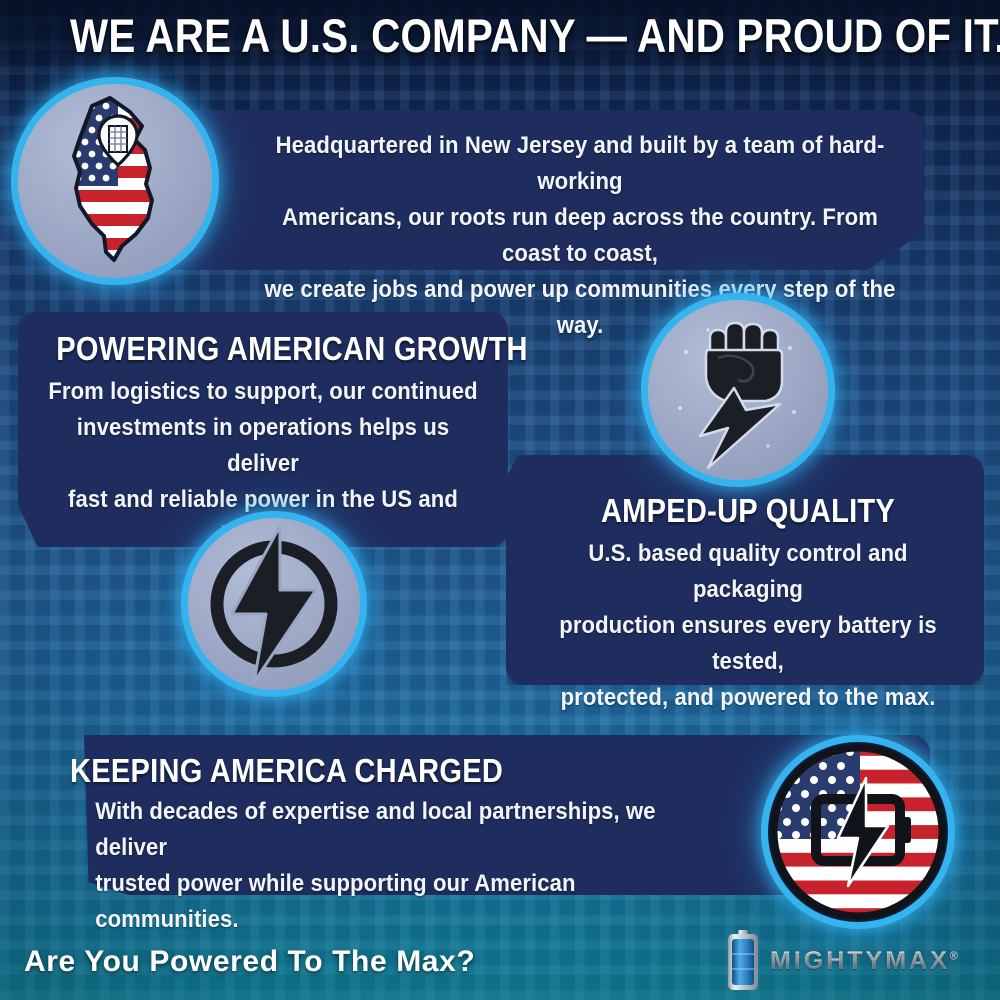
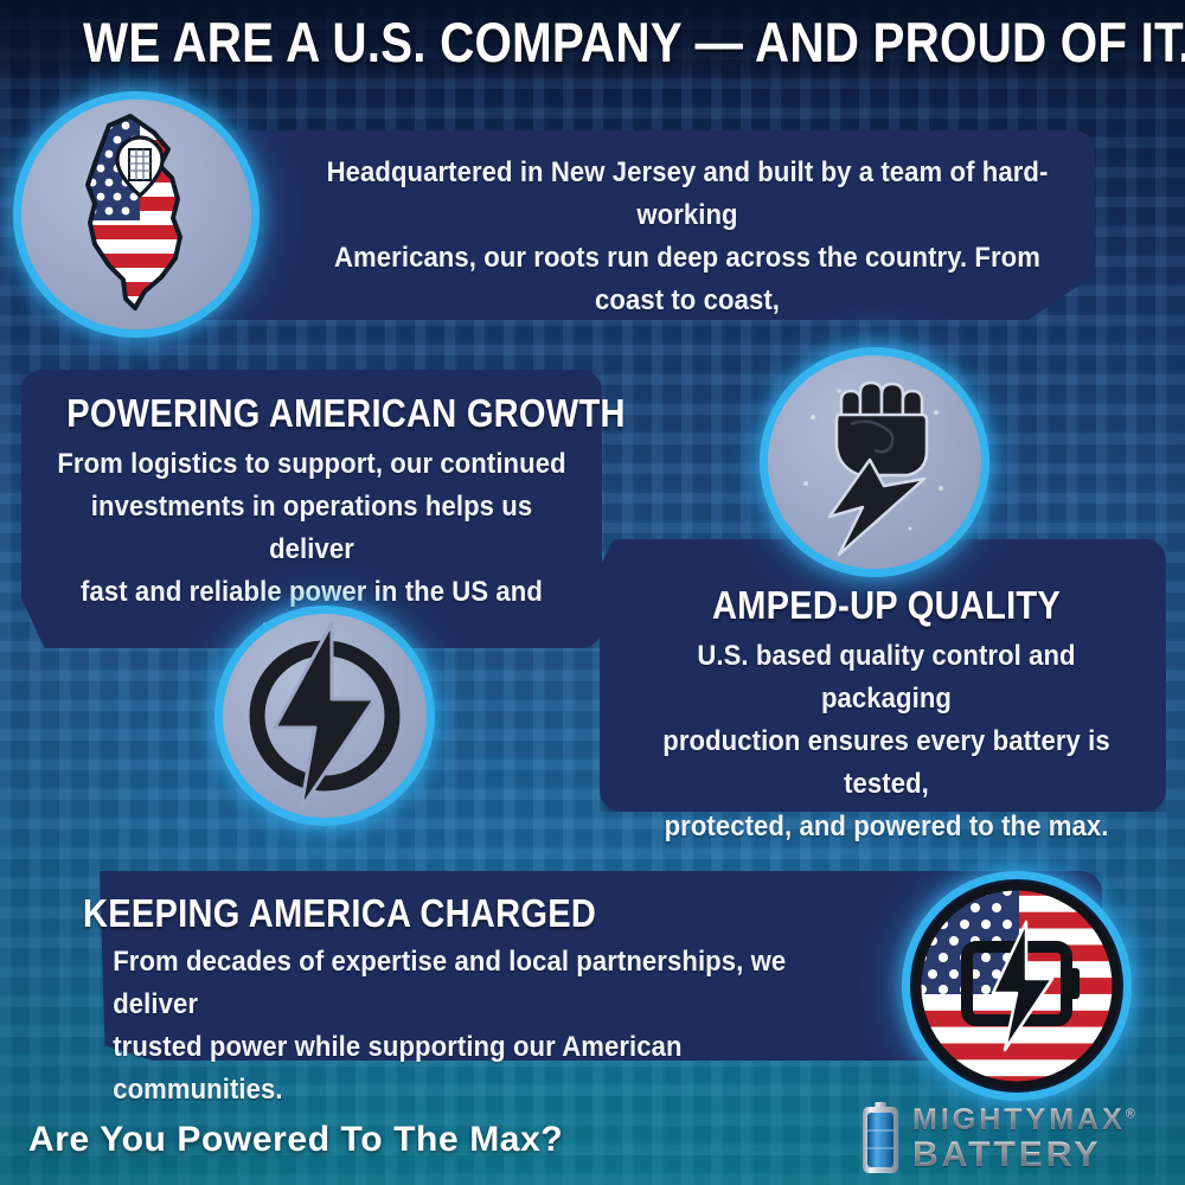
  WE ARE A U.S. COMPANY — AND PROUD OF IT
  Headquartered in New Jersey and built by a team of hard-working
  Americans, our roots run deep across the country. From coast to coast,
- we create jobs and power up communities every step of the way.
  POWERING AMERICAN GROWTH
  From logistics to support, our continued
  investments in operations helps us deliver
  fast and reliable power in the US and
  AMPED-UP QUALITY
  U.S. based quality control and packaging
  production ensures every battery is tested,
  protected, and powered to the max.
  KEEPING AMERICA CHARGED
- With decades of expertise and local partnerships, we deliver
+ From decades of expertise and local partnerships, we deliver
  trusted power while supporting our American communities.
  Are You Powered To The Max?
  MIGHTYMAX®
+ BATTERY
